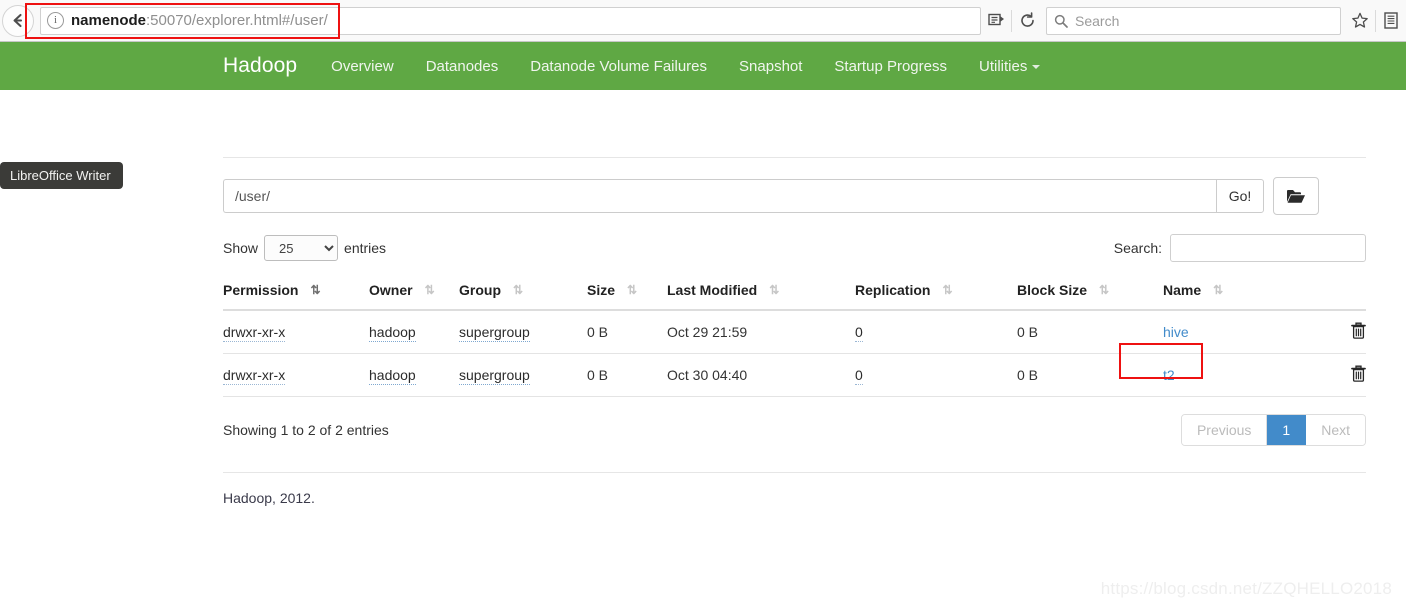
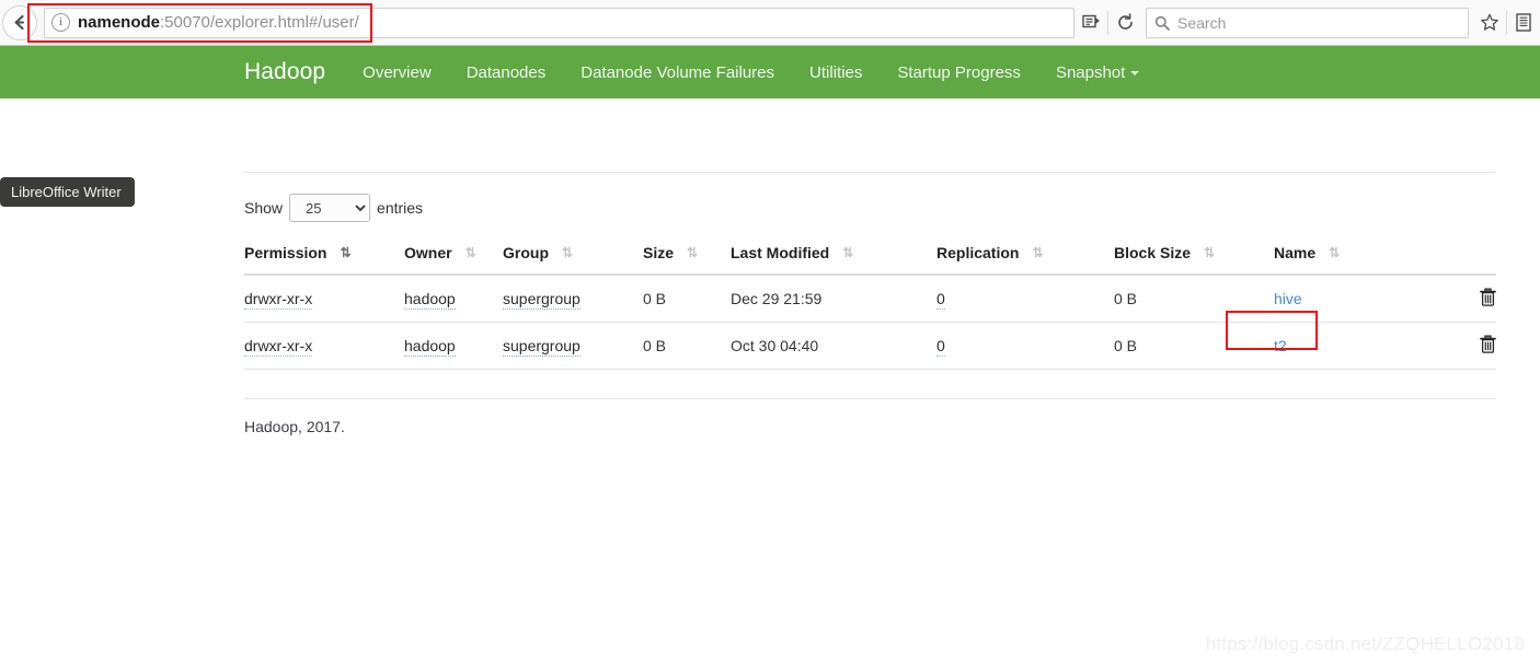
  i
  namenode:50070/explorer.html#/user/
  Search
  Hadoop
  Overview
  Datanodes
  Datanode Volume Failures
- Snapshot
+ Utilities
  Startup Progress
- Utilities
+ Snapshot
  LibreOffice Writer
- /user/
- Go!
  Show
  25
  entries
- Search:
  Permission ⇅	Owner ⇅	Group ⇅	Size ⇅	Last Modified ⇅	Replication ⇅	Block Size ⇅	Name ⇅
- drwxr-xr-x	hadoop	supergroup	0 B	Oct 29 21:59	0	0 B	hive
+ drwxr-xr-x	hadoop	supergroup	0 B	Dec 29 21:59	0	0 B	hive
  drwxr-xr-x	hadoop	supergroup	0 B	Oct 30 04:40	0	0 B	t2
- Showing 1 to 2 of 2 entries
- Previous
- 1
- Next
- Hadoop, 2012.
+ Hadoop, 2017.
